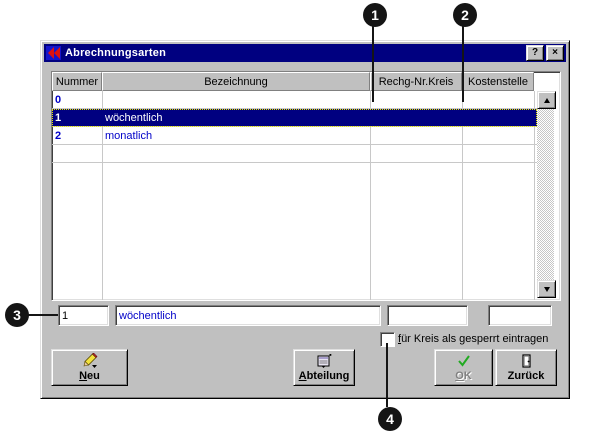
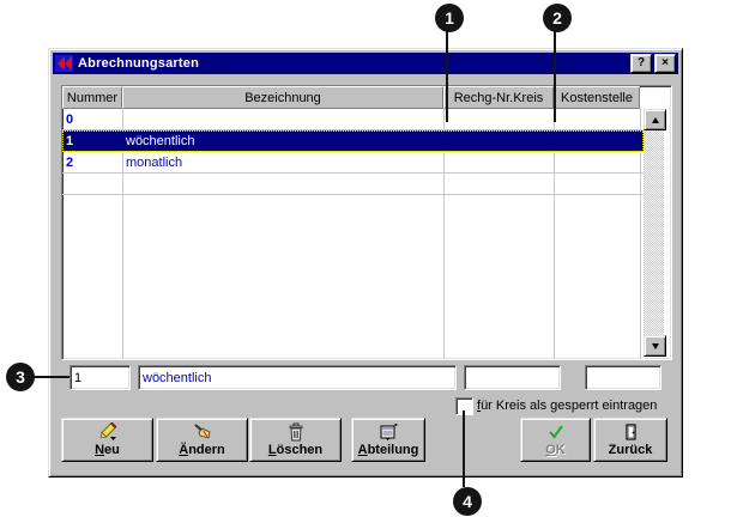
  Abrechnungsarten
  ?
  ×
  Nummer
  Bezeichnung
  Rechg-Nr.Kreis
  Kostenstelle
  0
  1
  wöchentlich
  2
  monatlich
  1
  wöchentlich
  für Kreis als gesperrt eintragen
  Neu
+ Ändern
+ Löschen
  Abteilung
  OK
  Zurück
  1
  2
  3
  4
